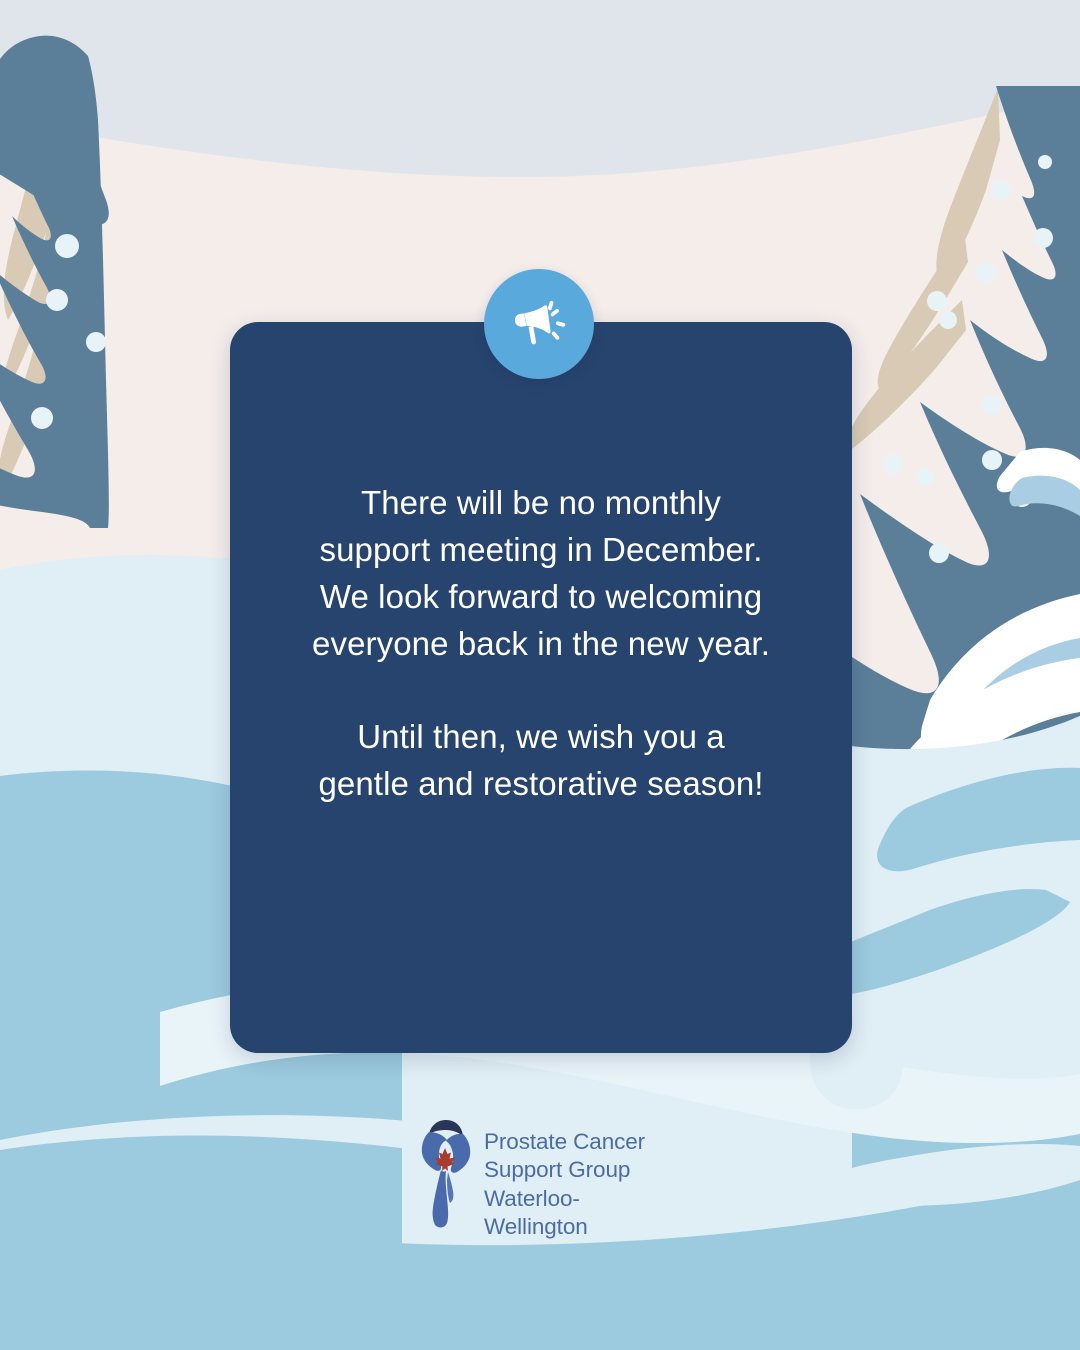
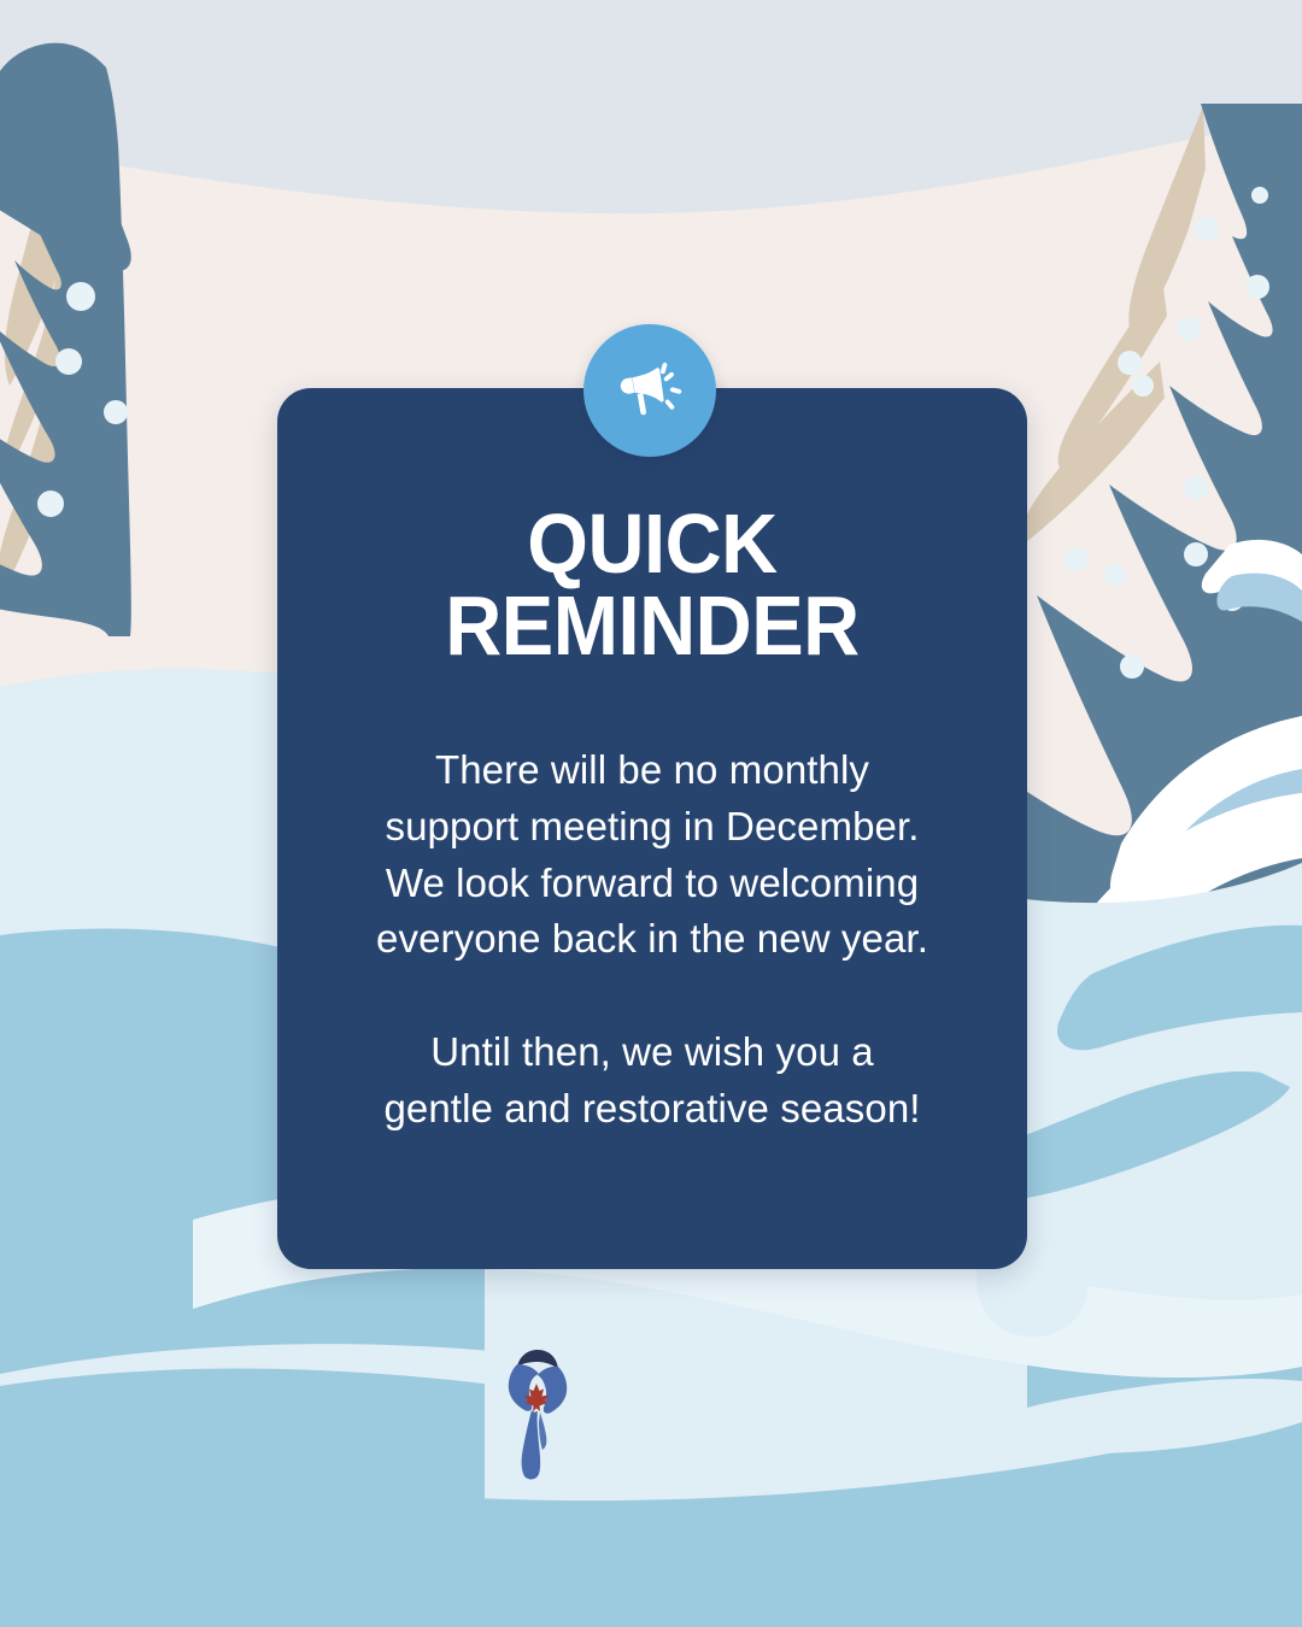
+ QUICK
+ REMINDER
  There will be no monthly
  support meeting in December.
  We look forward to welcoming
  everyone back in the new year.
  Until then, we wish you a
  gentle and restorative season!
- Prostate Cancer
- Support Group
- Waterloo-Wellington
